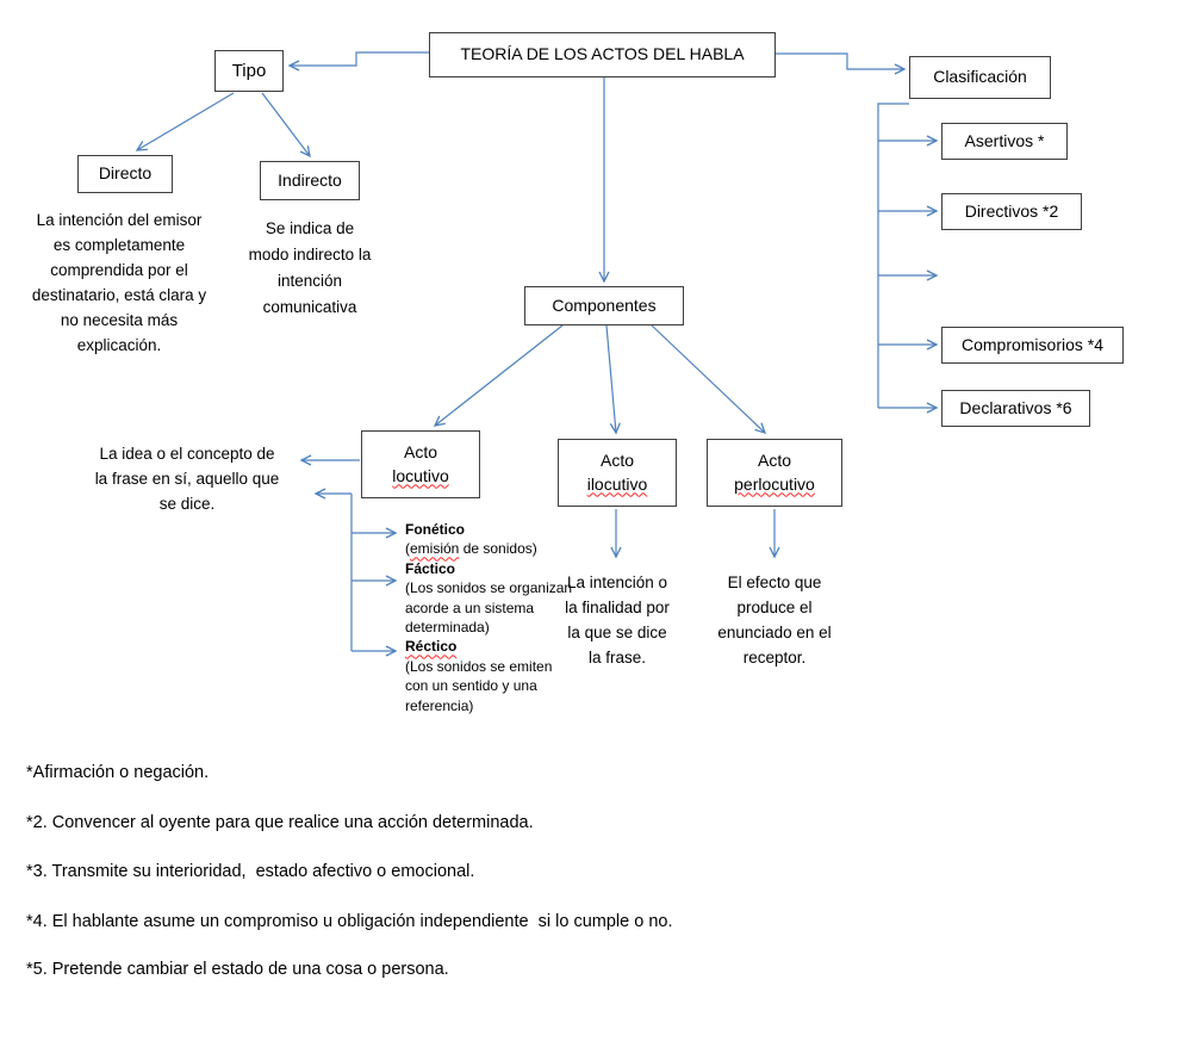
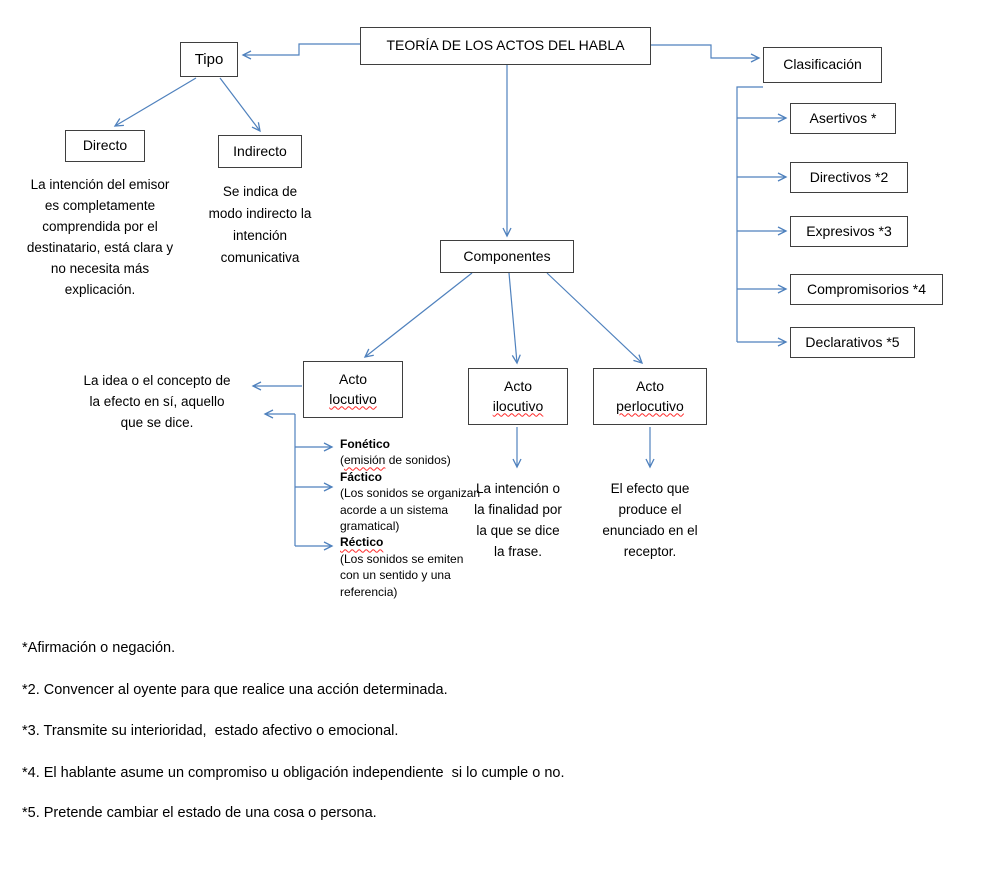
  TEORÍA DE LOS ACTOS DEL HABLA
  Tipo
  Clasificación
  Directo
  Indirecto
  La intención del emisor es completamente comprendida por el destinatario, está clara y no necesita más explicación.
  Se indica de modo indirecto la intención comunicativa
  Componentes
  Asertivos *
  Directivos *2
+ Expresivos *3
  Compromisorios *4
- Declarativos *6
+ Declarativos *5
  Acto
  locutivo
  Acto
  ilocutivo
  Acto
  perlocutivo
- La idea o el concepto de la frase en sí, aquello que se dice.
+ La idea o el concepto de la efecto en sí, aquello que se dice.
  Fonético
  (emisión de sonidos)
  Fáctico
- (Los sonidos se organizan acorde a un sistema determinada)
+ (Los sonidos se organizan acorde a un sistema gramatical)
  Réctico
  (Los sonidos se emiten con un sentido y una referencia)
  La intención o la finalidad por la que se dice la frase.
  El efecto que produce el enunciado en el receptor.
  *Afirmación o negación.
  *2. Convencer al oyente para que realice una acción determinada.
  *3. Transmite su interioridad, estado afectivo o emocional.
  *4. El hablante asume un compromiso u obligación independiente si lo cumple o no.
  *5. Pretende cambiar el estado de una cosa o persona.
